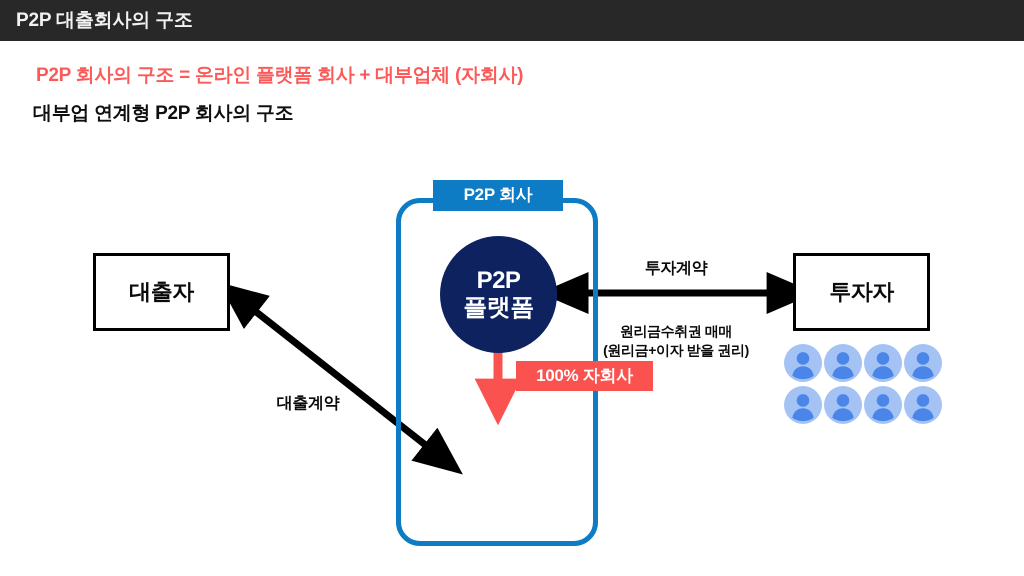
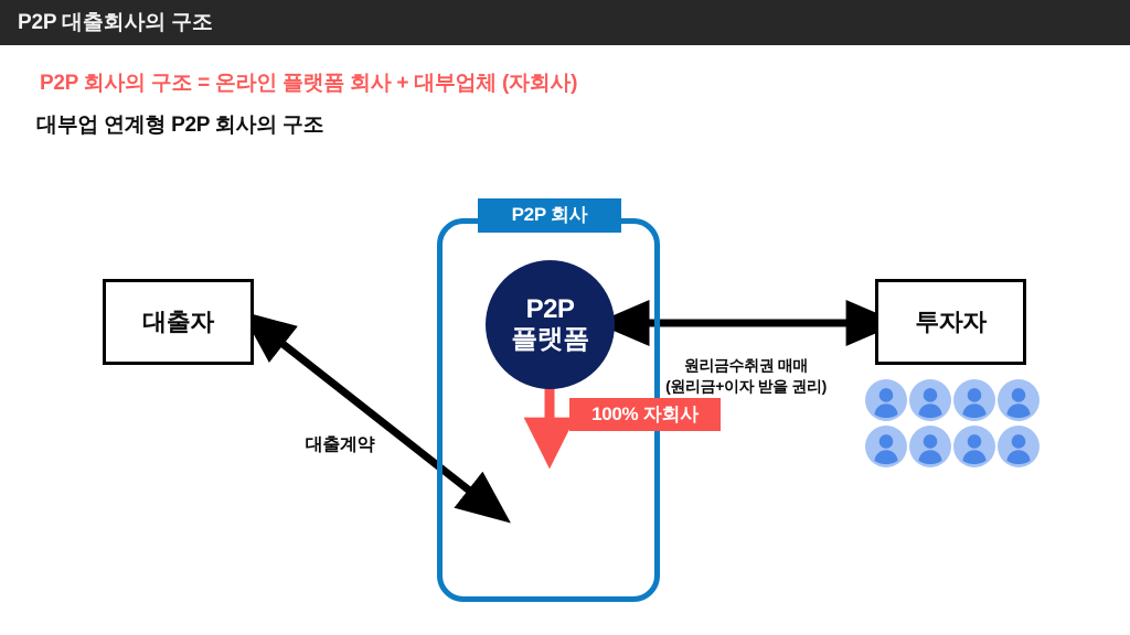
  P2P 대출회사의 구조
  P2P 회사의 구조 = 온라인 플랫폼 회사 + 대부업체 (자회사)
  대부업 연계형 P2P 회사의 구조
  P2P 회사
  P2P
  플랫폼
  100% 자회사
  대출자
  투자자
- 투자계약
  원리금수취권 매매
  (원리금+이자 받을 권리)
  대출계약
